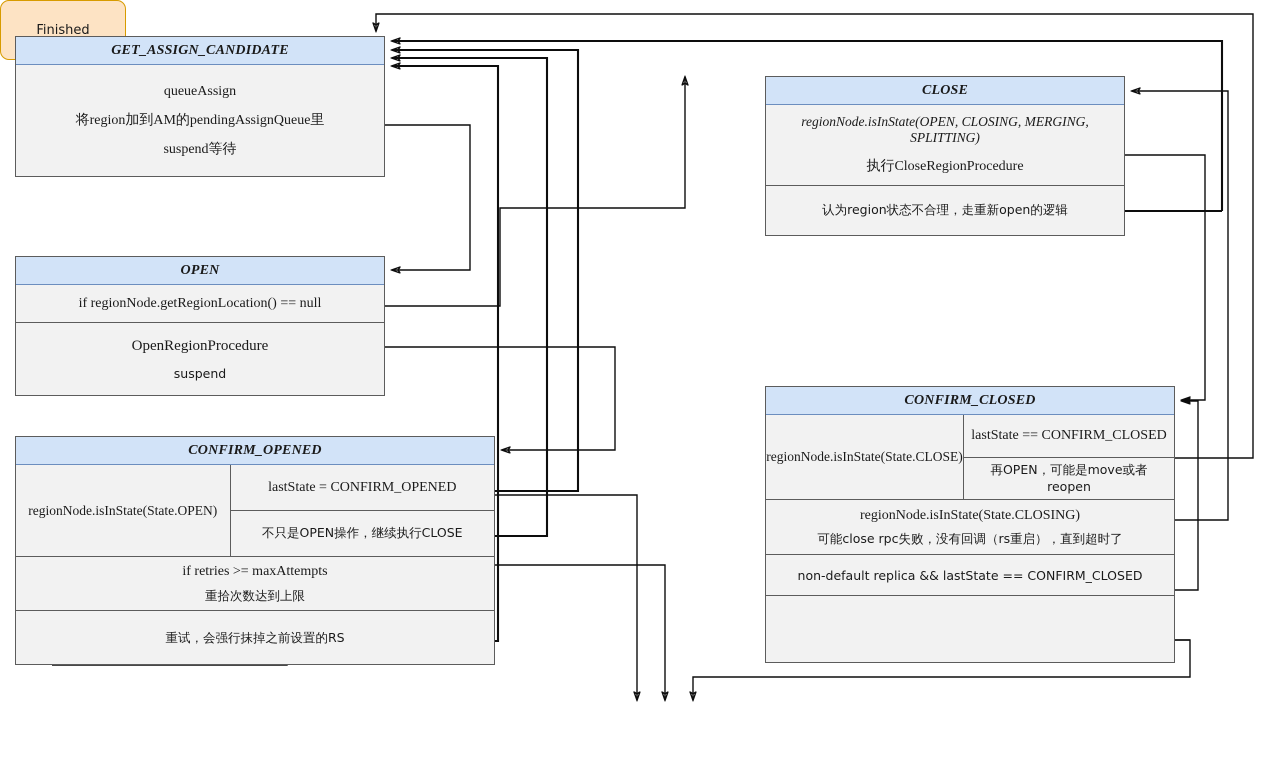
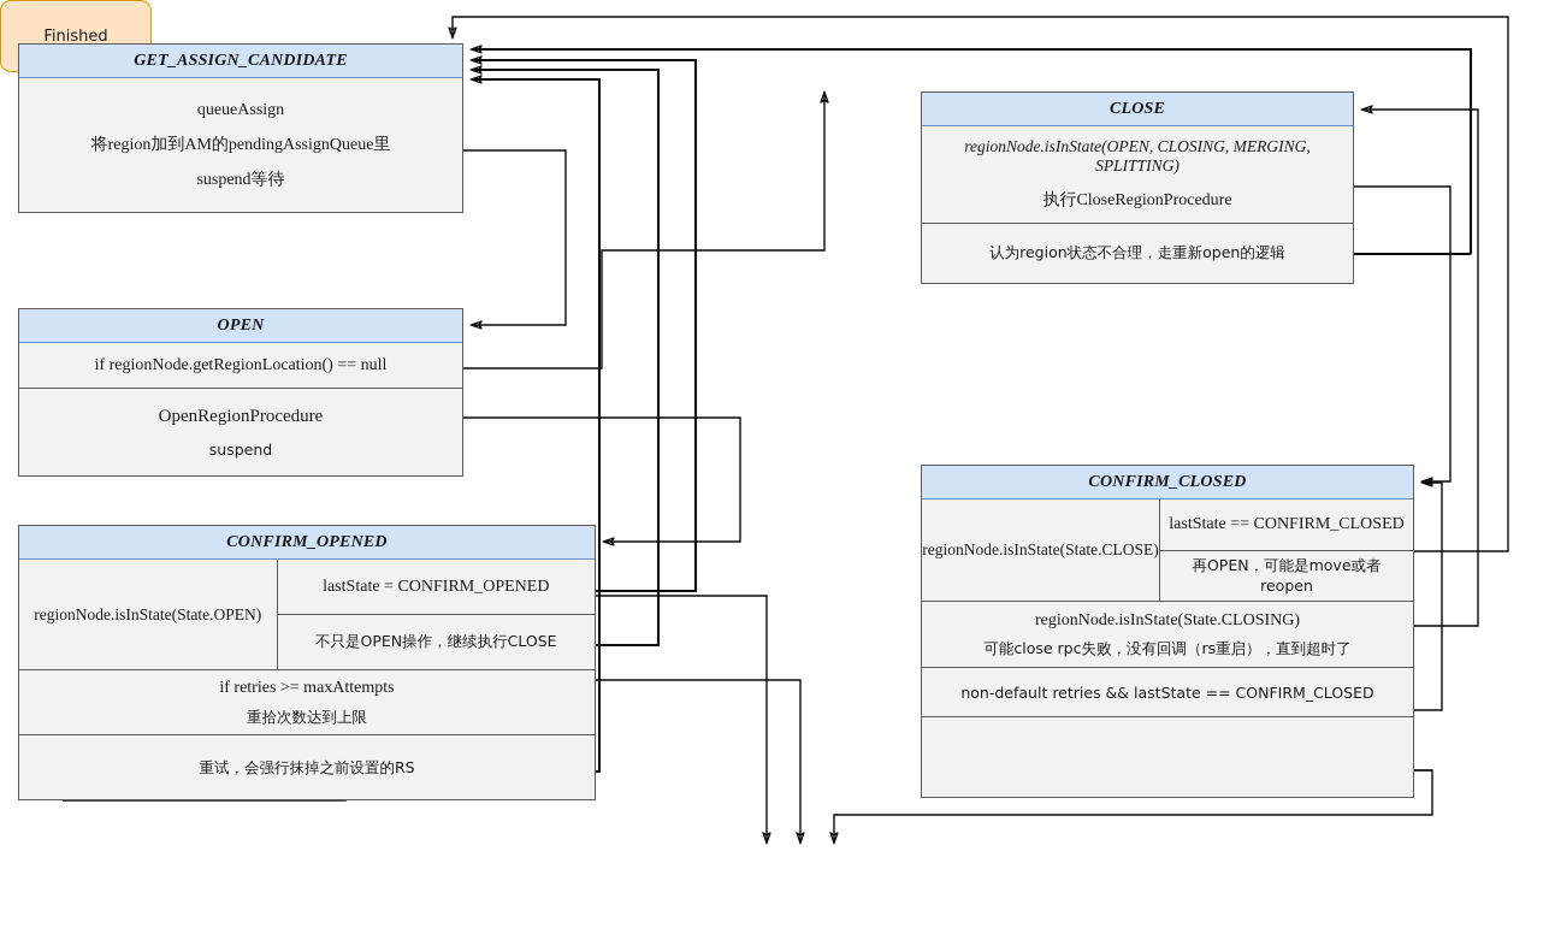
  GET_ASSIGN_CANDIDATE
  queueAssign
  将region加到AM的pendingAssignQueue里
  suspend等待
  OPEN
  if regionNode.getRegionLocation() == null
  OpenRegionProcedure
  suspend
  CONFIRM_OPENED
  regionNode.isInState(State.OPEN)
  lastState = CONFIRM_OPENED
  不只是OPEN操作，继续执行CLOSE
  if retries >= maxAttempts
  重拾次数达到上限
  重试，会强行抹掉之前设置的RS
  CLOSE
  regionNode.isInState(OPEN, CLOSING, MERGING, SPLITTING)
  执行CloseRegionProcedure
  认为region状态不合理，走重新open的逻辑
  CONFIRM_CLOSED
  regionNode.isInState(State.CLOSE)
  lastState == CONFIRM_CLOSED
  再OPEN，可能是move或者reopen
  regionNode.isInState(State.CLOSING)
  可能close rpc失败，没有回调（rs重启），直到超时了
- non-default replica && lastState == CONFIRM_CLOSED
+ non-default retries && lastState == CONFIRM_CLOSED
  Finished
